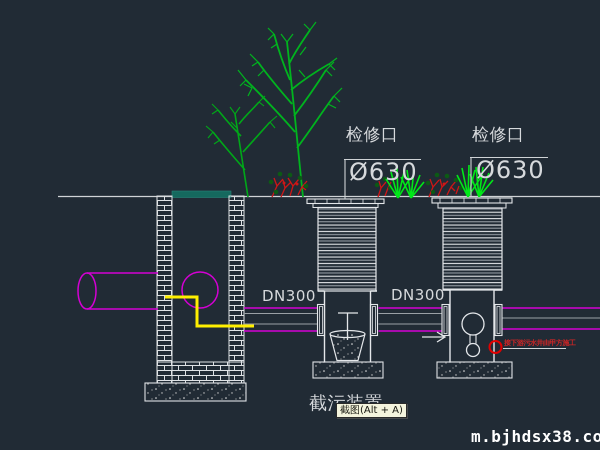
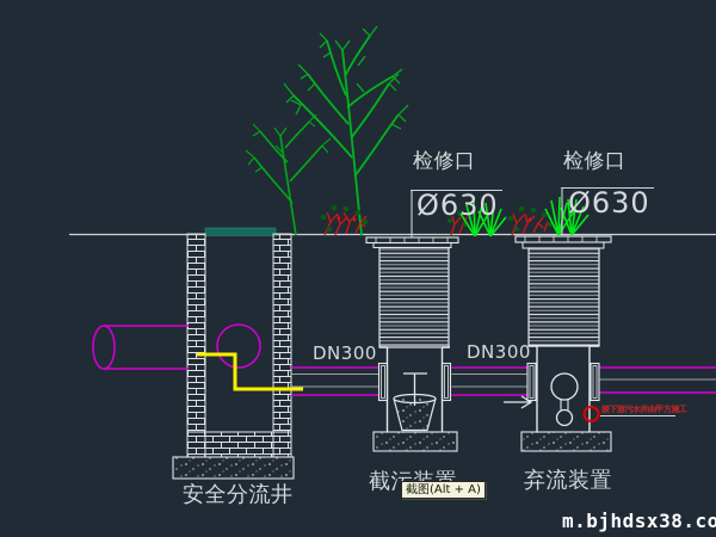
  检修口
  Ø630
  检修口
  Ø630
  DN300
  DN300
+ 安全分流井
+ 弃流装置
  接下游污水井由甲方施工
  截图(Alt + A)
  m.bjhdsx38.co
